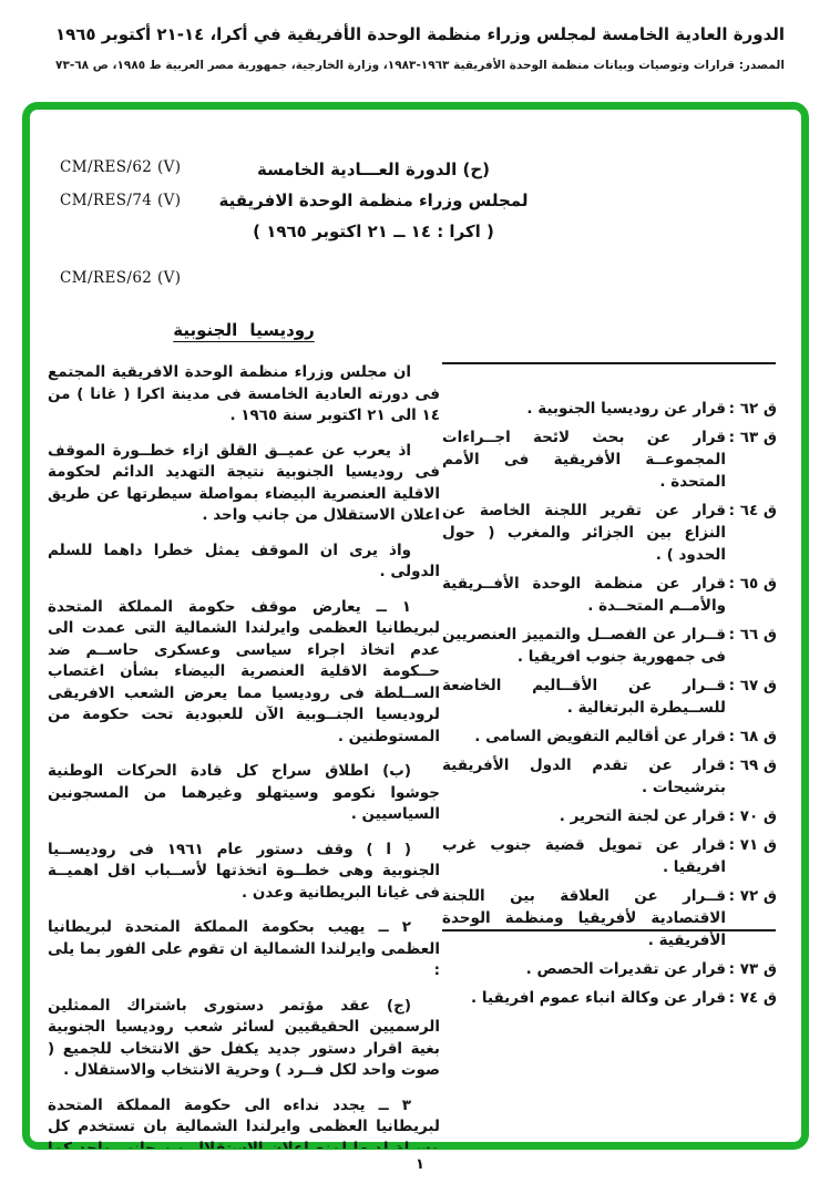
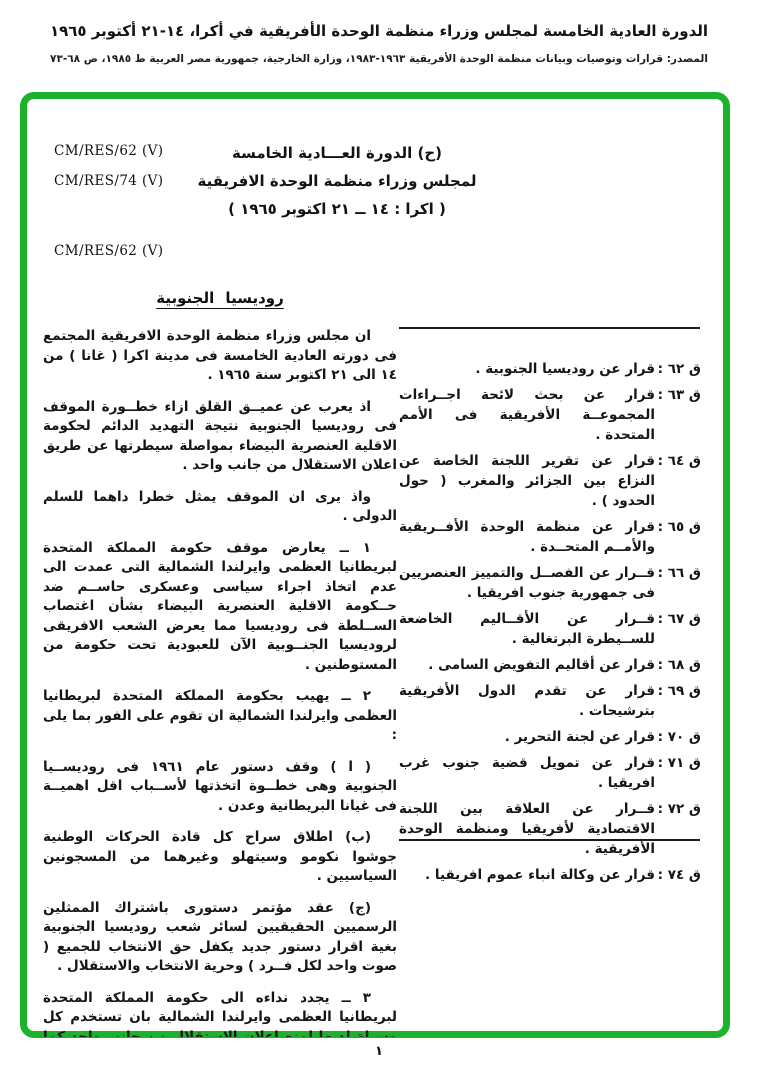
  الدورة العادية الخامسة لمجلس وزراء منظمة الوحدة الأفريقية في أكرا، ١٤-٢١ أكتوبر ١٩٦٥
  المصدر: قرارات وتوصيات وبيانات منظمة الوحدة الأفريقية ١٩٦٣-١٩٨٣، وزارة الخارجية، جمهورية مصر العربية ط ١٩٨٥، ص ٦٨-٧٣
  CM/RES/62 (V)
  CM/RES/74 (V)
  (ح) الدورة العـــادية الخامسة
  لمجلس وزراء منظمة الوحدة الافريقية
  ( اكرا : ١٤ ــ ٢١ اكتوبر ١٩٦٥ )
  CM/RES/62 (V)
  روديسيا الجنوبية
  ان مجلس وزراء منظمة الوحدة الافريقية المجتمع فى دورته العادية الخامسة فى مدينة اكرا ( غانا ) من ١٤ الى ٢١ اكتوبر سنة ١٩٦٥ .
  اذ يعرب عن عميــق القلق ازاء خطــورة الموقف فى روديسيا الجنوبية نتيجة التهديد الدائم لحكومة الاقلية العنصرية البيضاء بمواصلة سيطرتها عن طريق اعلان الاستقلال من جانب واحد .
  واذ يرى ان الموقف يمثل خطرا داهما للسلم الدولى .
  ١ ــ يعارض موقف حكومة المملكة المتحدة لبريطانيا العظمى وايرلندا الشمالية التى عمدت الى عدم اتخاذ اجراء سياسى وعسكرى حاســم ضد حــكومة الاقلية العنصرية البيضاء بشأن اغتصاب الســلطة فى روديسيا مما يعرض الشعب الافريقى لروديسيا الجنــوبية الآن للعبودية تحت حكومة من المستوطنين .
- (ب) اطلاق سراح كل قادة الحركات الوطنية جوشوا نكومو وسيتهلو وغيرهما من المسجونين السياسيين .
+ ٢ ــ يهيب بحكومة المملكة المتحدة لبريطانيا العظمى وايرلندا الشمالية ان تقوم على الفور بما يلى :
  ( ا ) وقف دستور عام ١٩٦١ فى روديســيا الجنوبية وهى خطــوة اتخذتها لأســباب اقل اهميــة فى غيانا البريطانية وعدن .
- ٢ ــ يهيب بحكومة المملكة المتحدة لبريطانيا العظمى وايرلندا الشمالية ان تقوم على الفور بما يلى :
+ (ب) اطلاق سراح كل قادة الحركات الوطنية جوشوا نكومو وسيتهلو وغيرهما من المسجونين السياسيين .
  (ج) عقد مؤتمر دستورى باشتراك الممثلين الرسميين الحقيقيين لسائر شعب روديسيا الجنوبية بغية اقرار دستور جديد يكفل حق الانتخاب للجميع ( صوت واحد لكل فــرد ) وحرية الانتخاب والاستقلال .
  ٣ ــ يجدد نداءه الى حكومة المملكة المتحدة لبريطانيا العظمى وايرلندا الشمالية بان تستخدم كل وسيلة لديها لمنع اعلان الاستقلال من جانب واحد كما
  ق ٦٢ :
  قرار عن روديسيا الجنوبية .
  ق ٦٣ :
  قرار عن بحث لائحة اجــراءات المجموعــة الأفريقية فى الأمم المتحدة .
  ق ٦٤ :
  قرار عن تقرير اللجنة الخاصة عن النزاع بين الجزائر والمغرب ( حول الحدود ) .
  ق ٦٥ :
  قرار عن منظمة الوحدة الأفــريقية والأمــم المتحــدة .
  ق ٦٦ :
  قــرار عن الفصــل والتمييز العنصريين فى جمهورية جنوب افريقيا .
  ق ٦٧ :
  قــرار عن الأقــاليم الخاضعة للســيطرة البرتغالية .
  ق ٦٨ :
  قرار عن أقاليم التفويض السامى .
  ق ٦٩ :
  قرار عن تقدم الدول الأفريقية بترشيحات .
  ق ٧٠ :
  قرار عن لجنة التحرير .
  ق ٧١ :
  قرار عن تمويل قضية جنوب غرب افريقيا .
  ق ٧٢ :
  قــرار عن العلاقة بين اللجنة الاقتصادية لأفريقيا ومنظمة الوحدة الأفريقية .
- ق ٧٣ :
- قرار عن تقديرات الحصص .
  ق ٧٤ :
  قرار عن وكالة انباء عموم افريقيا .
  ١
